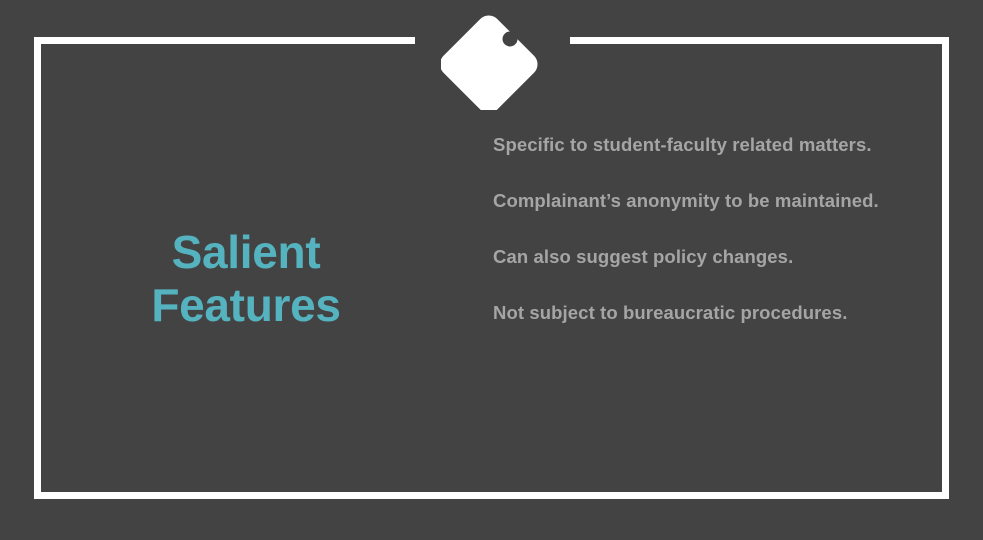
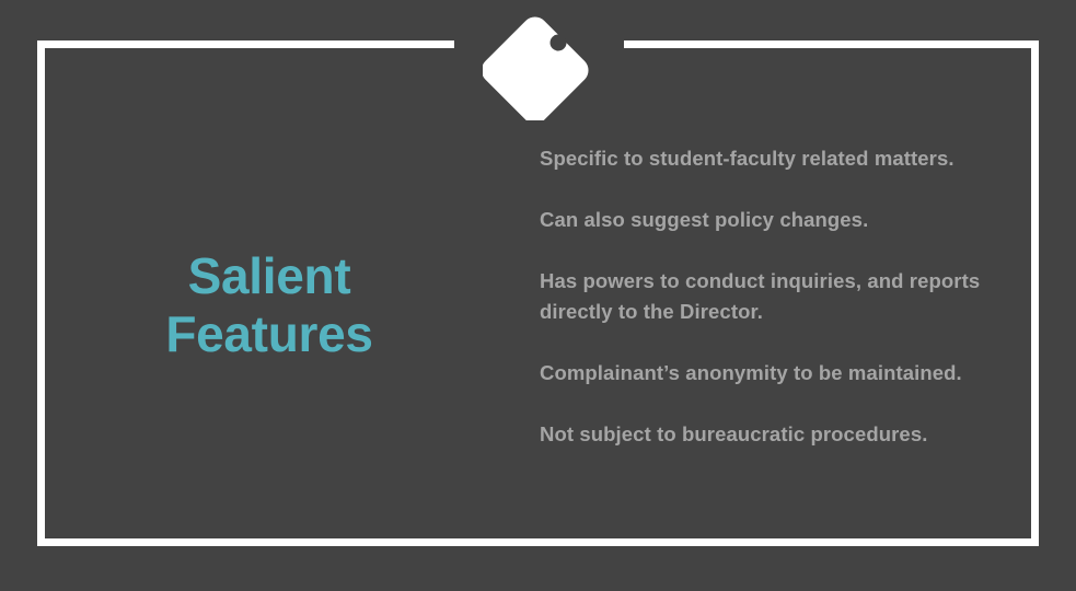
  Salient
  Features
  Specific to student-faculty related matters.
- Complainant’s anonymity to be maintained.
+ Can also suggest policy changes.
+ Has powers to conduct inquiries, and reports directly to the Director.
- Can also suggest policy changes.
+ Complainant’s anonymity to be maintained.
  Not subject to bureaucratic procedures.
